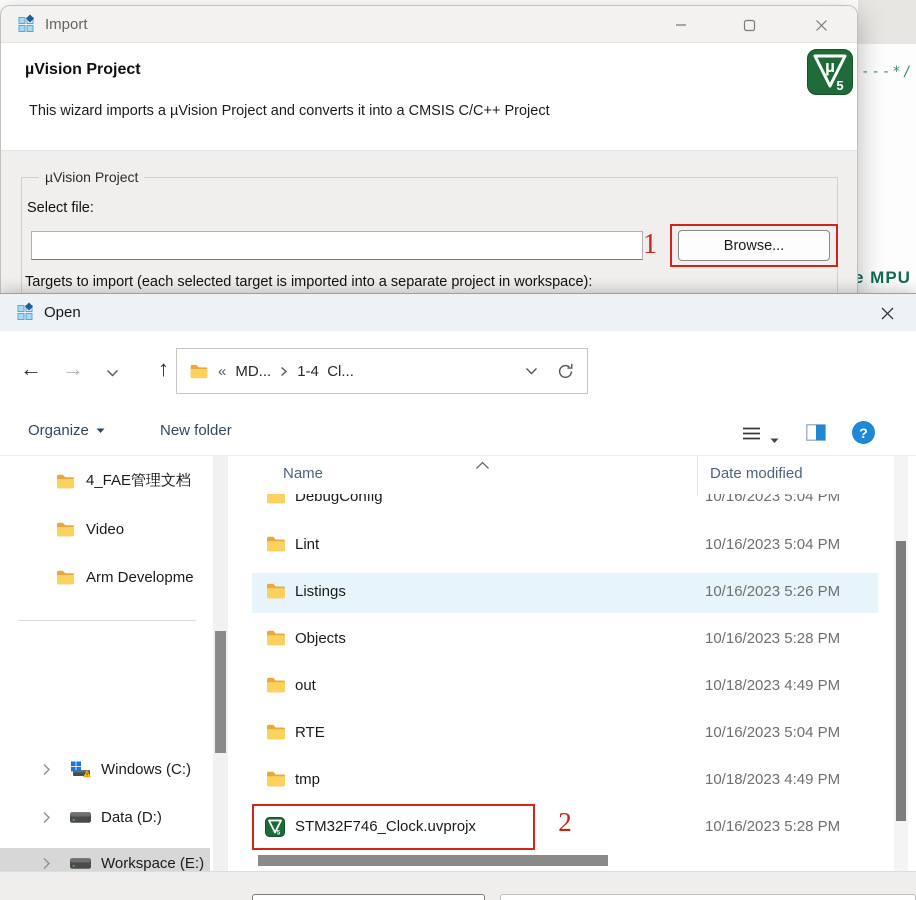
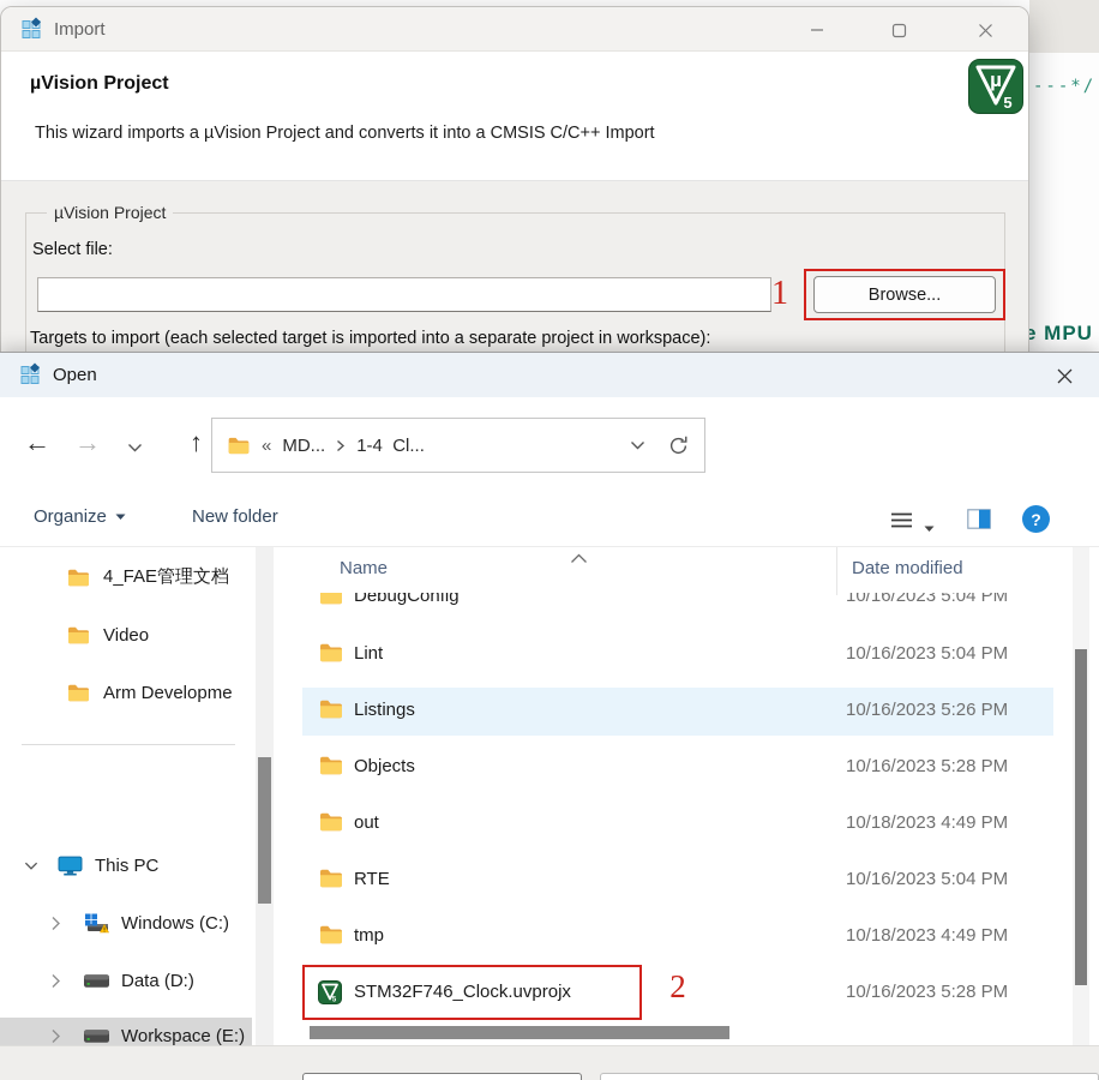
  ---*/
  e MPU
  Import
  µVision Project
- This wizard imports a µVision Project and converts it into a CMSIS C/C++ Project
+ This wizard imports a µVision Project and converts it into a CMSIS C/C++ Import
  µ
  5
  µVision Project
  Select file:
  1
  Browse...
  Targets to import (each selected target is imported into a separate project in workspace):
  Open
  ←
  →
  ↑
  «
  MD...
  1-4 Cl...
  Organize
  New folder
  ?
  4_FAE管理文档
  Video
  Arm Developme
+ This PC
  Windows (C:)
  Data (D:)
  Workspace (E:)
  DebugConfig
  10/16/2023 5:04 PM
  Lint
  10/16/2023 5:04 PM
  Listings
  10/16/2023 5:26 PM
  Objects
  10/16/2023 5:28 PM
  out
  10/18/2023 4:49 PM
  RTE
  10/16/2023 5:04 PM
  tmp
  10/18/2023 4:49 PM
  STM32F746_Clock.uvprojx
  10/16/2023 5:28 PM
  Name
  Date modified
  2
